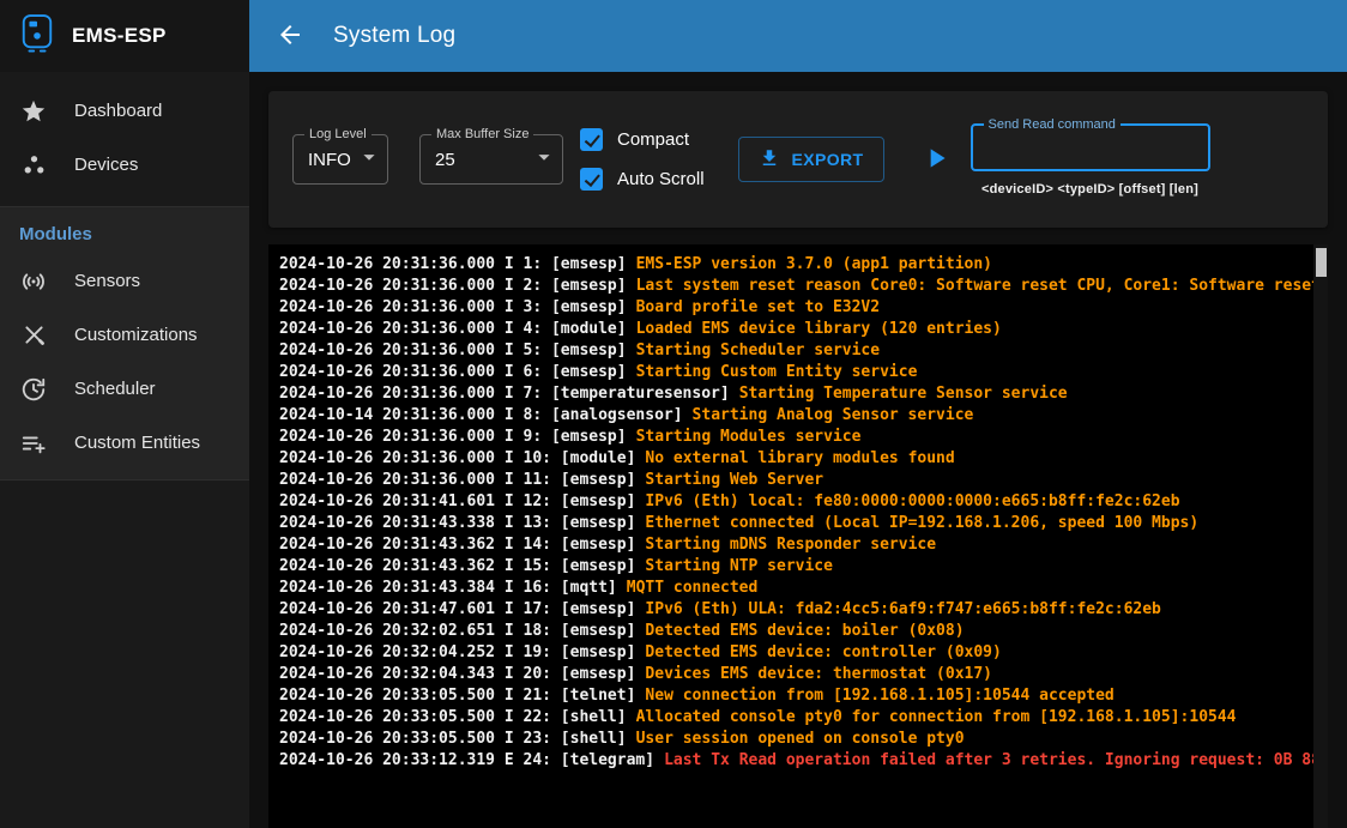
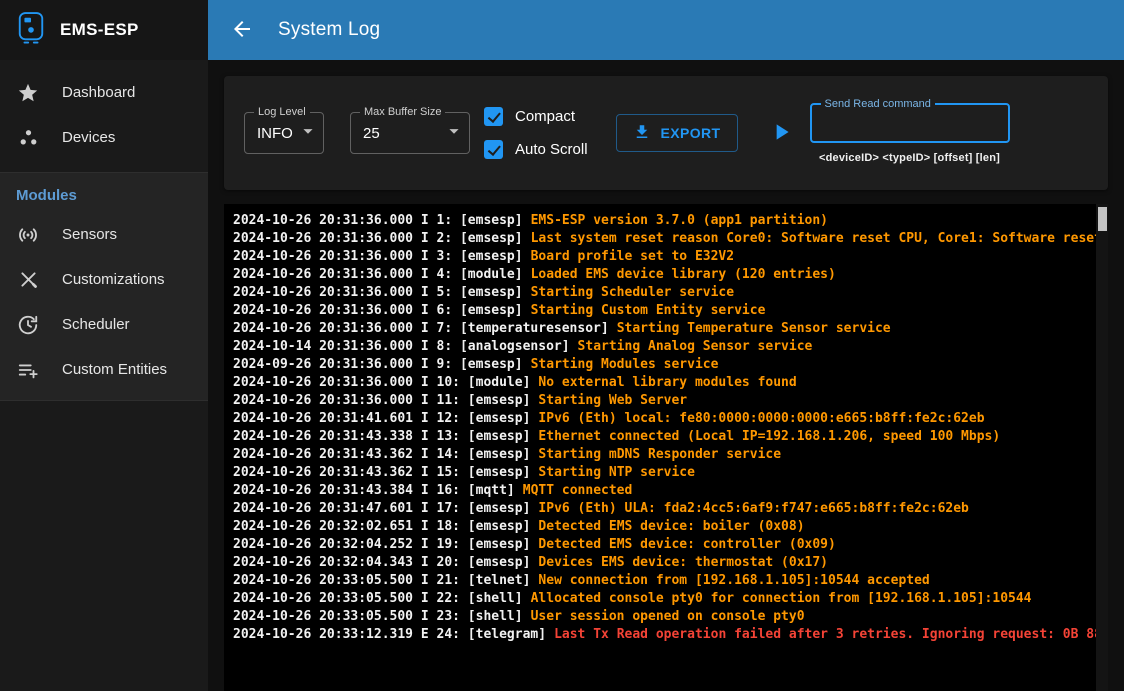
  EMS-ESP
  Dashboard
  Devices
  Modules
  Sensors
  Customizations
  Scheduler
  Custom Entities
  System Log
  Log Level
  INFO
  Max Buffer Size
  25
  Compact
  Auto Scroll
  EXPORT
  Send Read command
  <deviceID> <typeID> [offset] [len]
  2024-10-26 20:31:36.000 I 1: [emsesp] EMS-ESP version 3.7.0 (app1 partition)
  2024-10-26 20:31:36.000 I 2: [emsesp] Last system reset reason Core0: Software reset CPU, Core1: Software rese
  2024-10-26 20:31:36.000 I 3: [emsesp] Board profile set to E32V2
  2024-10-26 20:31:36.000 I 4: [module] Loaded EMS device library (120 entries)
  2024-10-26 20:31:36.000 I 5: [emsesp] Starting Scheduler service
  2024-10-26 20:31:36.000 I 6: [emsesp] Starting Custom Entity service
  2024-10-26 20:31:36.000 I 7: [temperaturesensor] Starting Temperature Sensor service
  2024-10-14 20:31:36.000 I 8: [analogsensor] Starting Analog Sensor service
- 2024-10-26 20:31:36.000 I 9: [emsesp] Starting Modules service
+ 2024-09-26 20:31:36.000 I 9: [emsesp] Starting Modules service
  2024-10-26 20:31:36.000 I 10: [module] No external library modules found
  2024-10-26 20:31:36.000 I 11: [emsesp] Starting Web Server
  2024-10-26 20:31:41.601 I 12: [emsesp] IPv6 (Eth) local: fe80:0000:0000:0000:e665:b8ff:fe2c:62eb
  2024-10-26 20:31:43.338 I 13: [emsesp] Ethernet connected (Local IP=192.168.1.206, speed 100 Mbps)
  2024-10-26 20:31:43.362 I 14: [emsesp] Starting mDNS Responder service
  2024-10-26 20:31:43.362 I 15: [emsesp] Starting NTP service
  2024-10-26 20:31:43.384 I 16: [mqtt] MQTT connected
  2024-10-26 20:31:47.601 I 17: [emsesp] IPv6 (Eth) ULA: fda2:4cc5:6af9:f747:e665:b8ff:fe2c:62eb
  2024-10-26 20:32:02.651 I 18: [emsesp] Detected EMS device: boiler (0x08)
  2024-10-26 20:32:04.252 I 19: [emsesp] Detected EMS device: controller (0x09)
  2024-10-26 20:32:04.343 I 20: [emsesp] Devices EMS device: thermostat (0x17)
  2024-10-26 20:33:05.500 I 21: [telnet] New connection from [192.168.1.105]:10544 accepted
  2024-10-26 20:33:05.500 I 22: [shell] Allocated console pty0 for connection from [192.168.1.105]:10544
  2024-10-26 20:33:05.500 I 23: [shell] User session opened on console pty0
  2024-10-26 20:33:12.319 E 24: [telegram] Last Tx Read operation failed after 3 retries. Ignoring request: 0B 8
